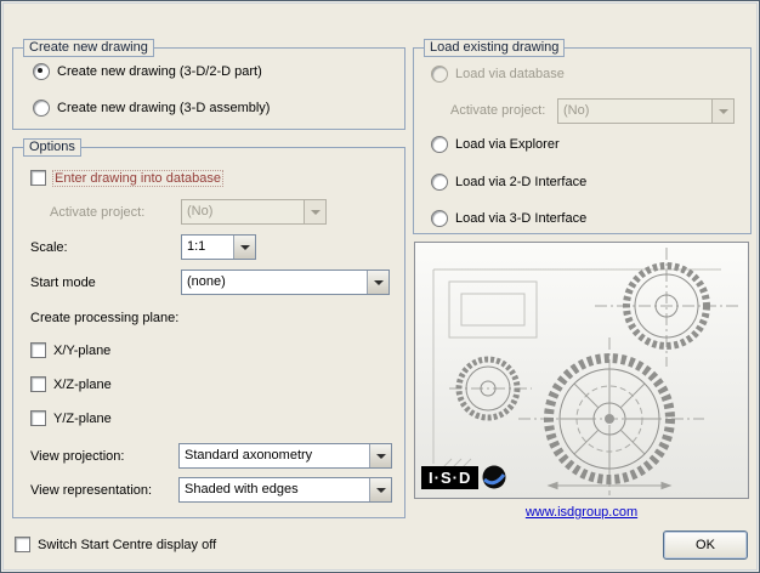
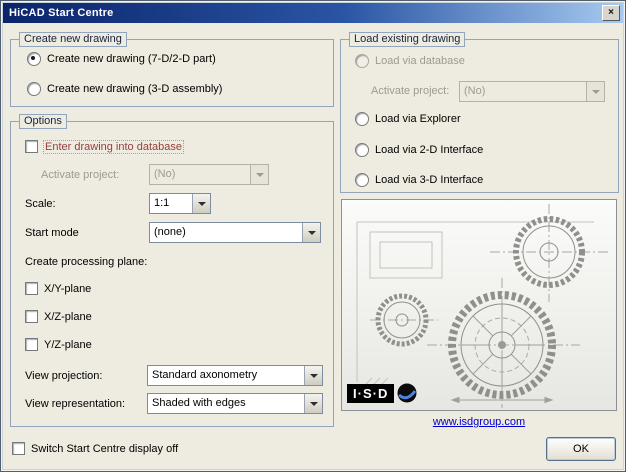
+ HiCAD Start Centre
+ ×
  Create new drawing
- Create new drawing (3-D/2-D part)
+ Create new drawing (7-D/2-D part)
  Create new drawing (3-D assembly)
  Load existing drawing
  Load via database
  Activate project:
  (No)
  Load via Explorer
  Load via 2-D Interface
  Load via 3-D Interface
  Options
  Enter drawing into database
  Activate project:
  (No)
  Scale:
  1:1
  Start mode
  (none)
  Create processing plane:
  X/Y-plane
  X/Z-plane
  Y/Z-plane
  View projection:
  Standard axonometry
  View representation:
  Shaded with edges
  I·S·D
  www.isdgroup.com
  Switch Start Centre display off
  OK
